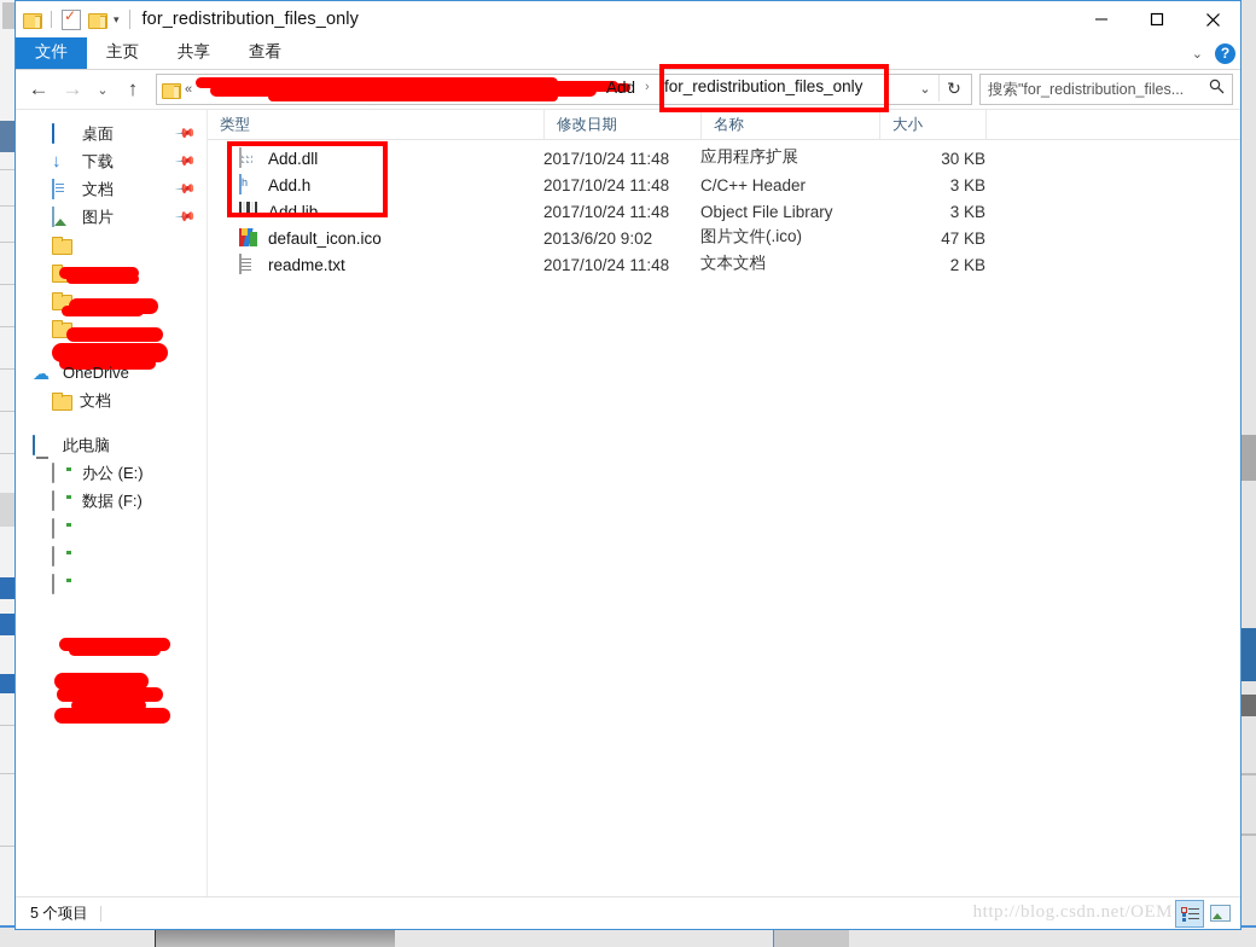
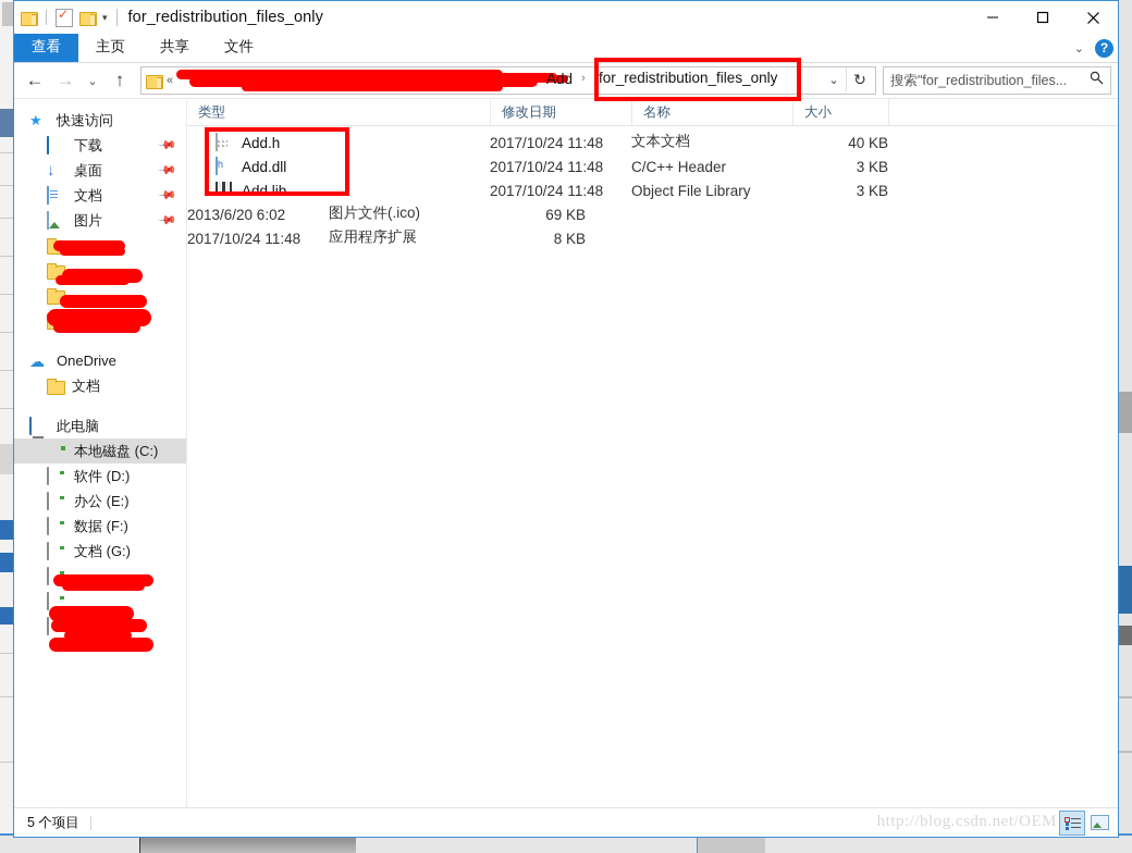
  ▾
  for_redistribution_files_only
- 文件
+ 查看
  主页
  共享
- 查看
+ 文件
  ⌄
  ?
  ←
  →
  ⌄
  ↑
  «
  Add
  ›
  for_redistribution_files_only
  ⌄
  ↻
  搜索"for_redistribution_files...
+ ★
+ 快速访问
- 桌面
+ 下载
  ↓
- 下载
+ 桌面
  文档
  图片
  ☁
  OneDrive
  文档
  此电脑
+ 本地磁盘 (C:)
+ 软件 (D:)
  办公 (E:)
  数据 (F:)
+ 文档 (G:)
  类型
  ⌃
  修改日期
  名称
  大小
- Add.dll
+ Add.h
  2017/10/24 11:48
- 应用程序扩展
+ 文本文档
- 30 KB
+ 40 KB
- Add.h
+ Add.dll
  2017/10/24 11:48
  C/C++ Header
  3 KB
  Add.lib
  2017/10/24 11:48
  Object File Library
  3 KB
- default_icon.ico
- 2013/6/20 9:02
+ 2013/6/20 6:02
  图片文件(.ico)
- 47 KB
+ 69 KB
- readme.txt
  2017/10/24 11:48
- 文本文档
+ 应用程序扩展
- 2 KB
+ 8 KB
  5 个项目
  http://blog.csdn.net/OEM
